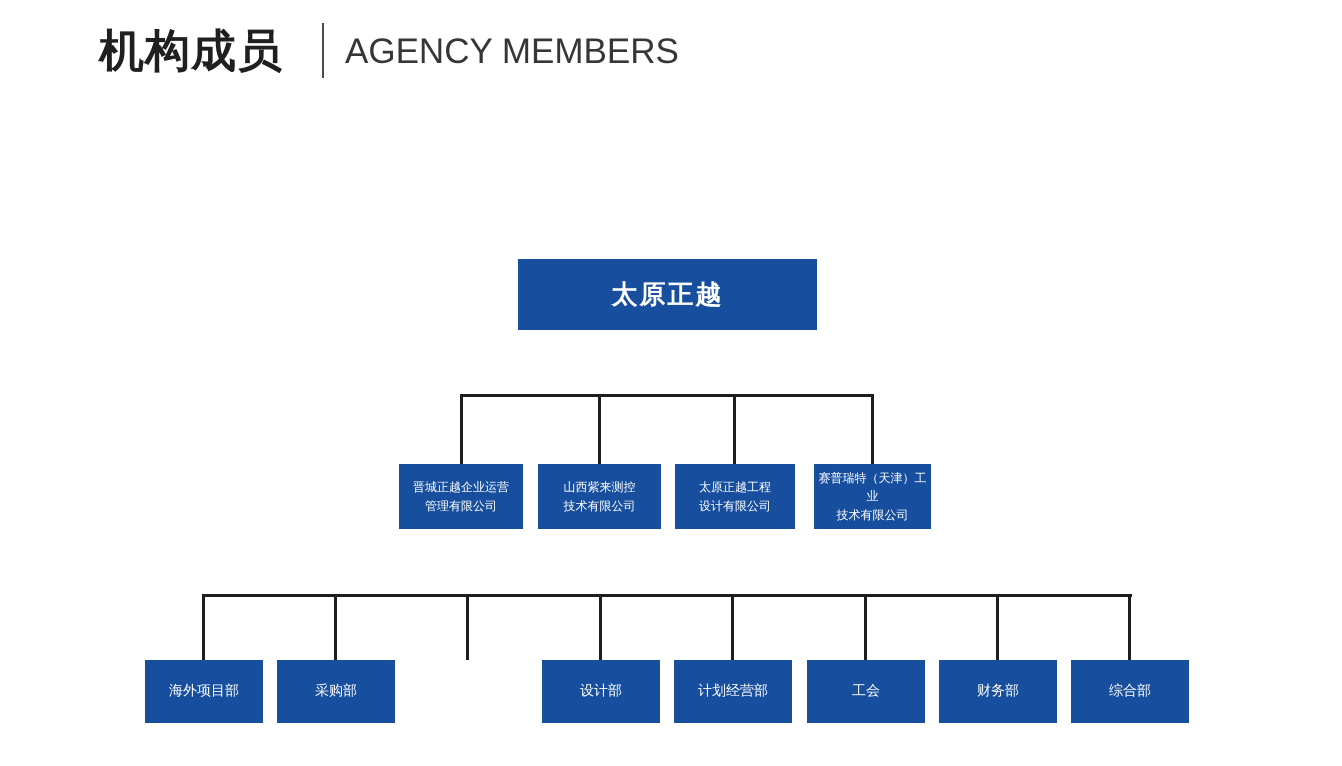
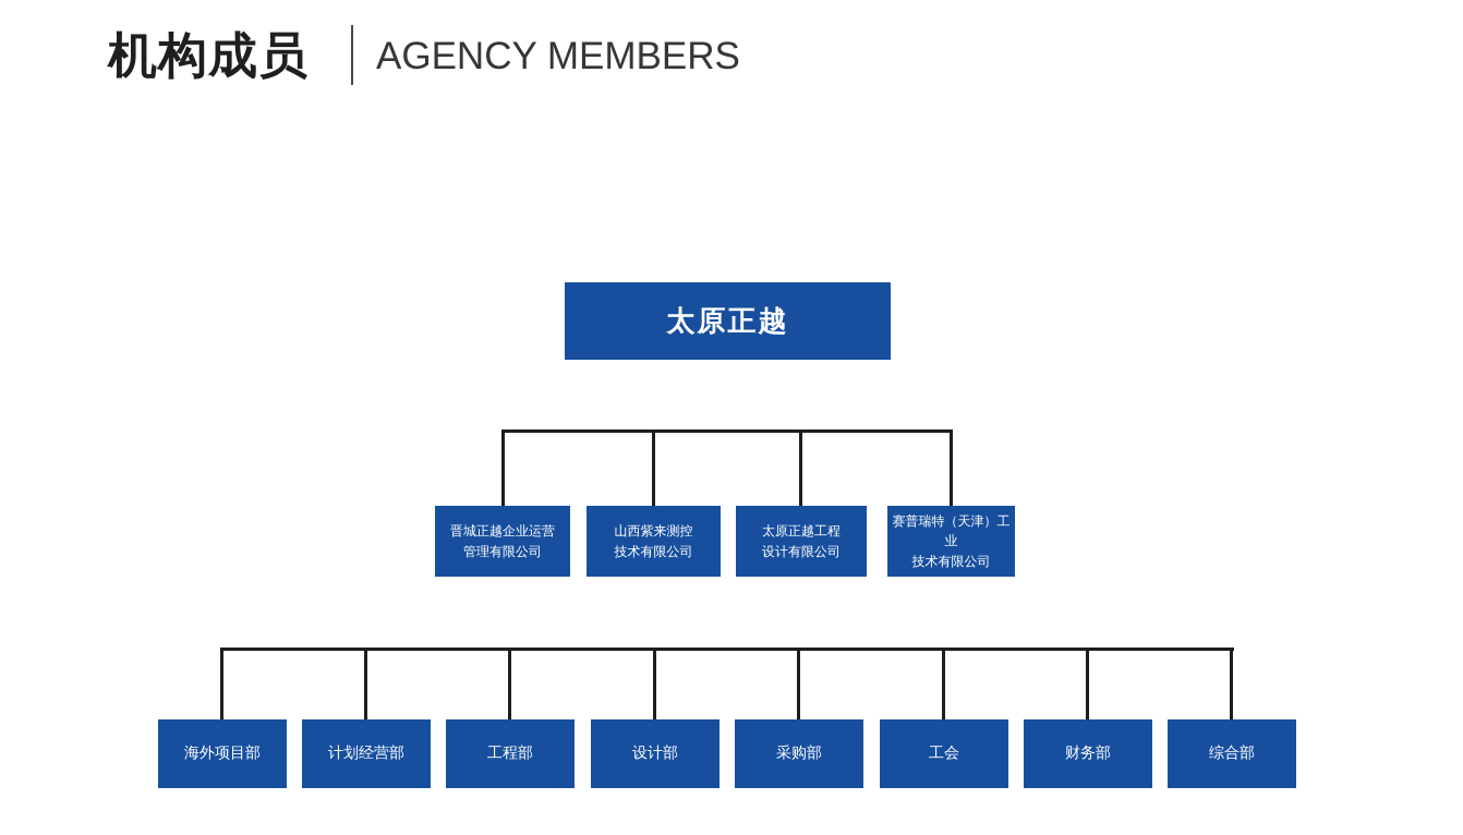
  机构成员
  AGENCY MEMBERS
  太原正越
  晋城正越企业运营
  管理有限公司
  山西紫来测控
  技术有限公司
  太原正越工程
  设计有限公司
  赛普瑞特（天津）工业
  技术有限公司
  海外项目部
- 采购部
+ 计划经营部
+ 工程部
  设计部
- 计划经营部
+ 采购部
  工会
  财务部
  综合部
